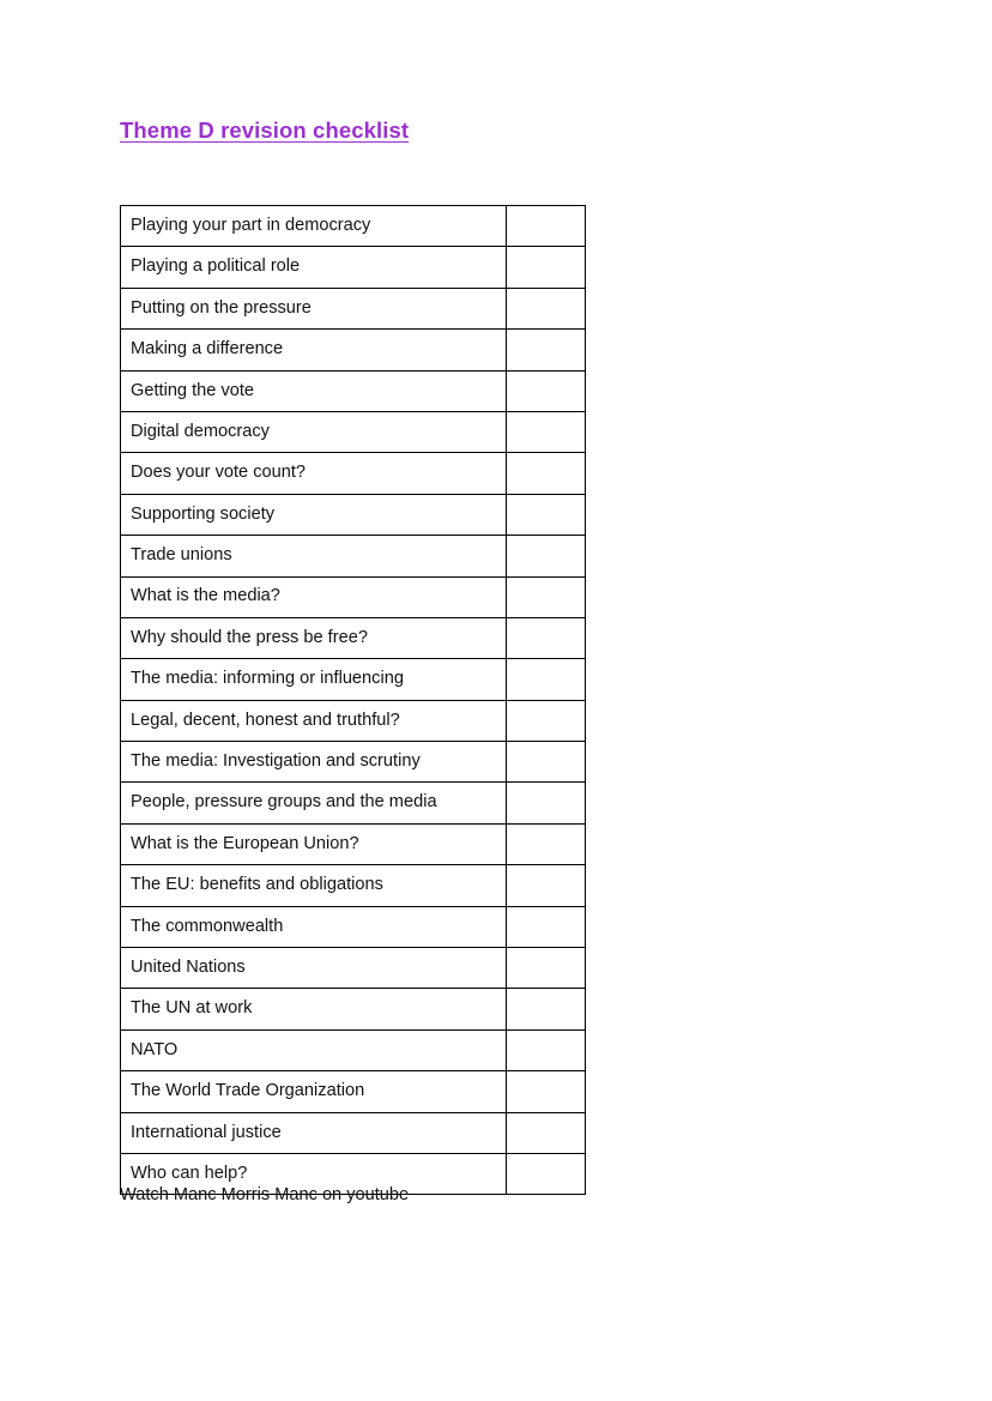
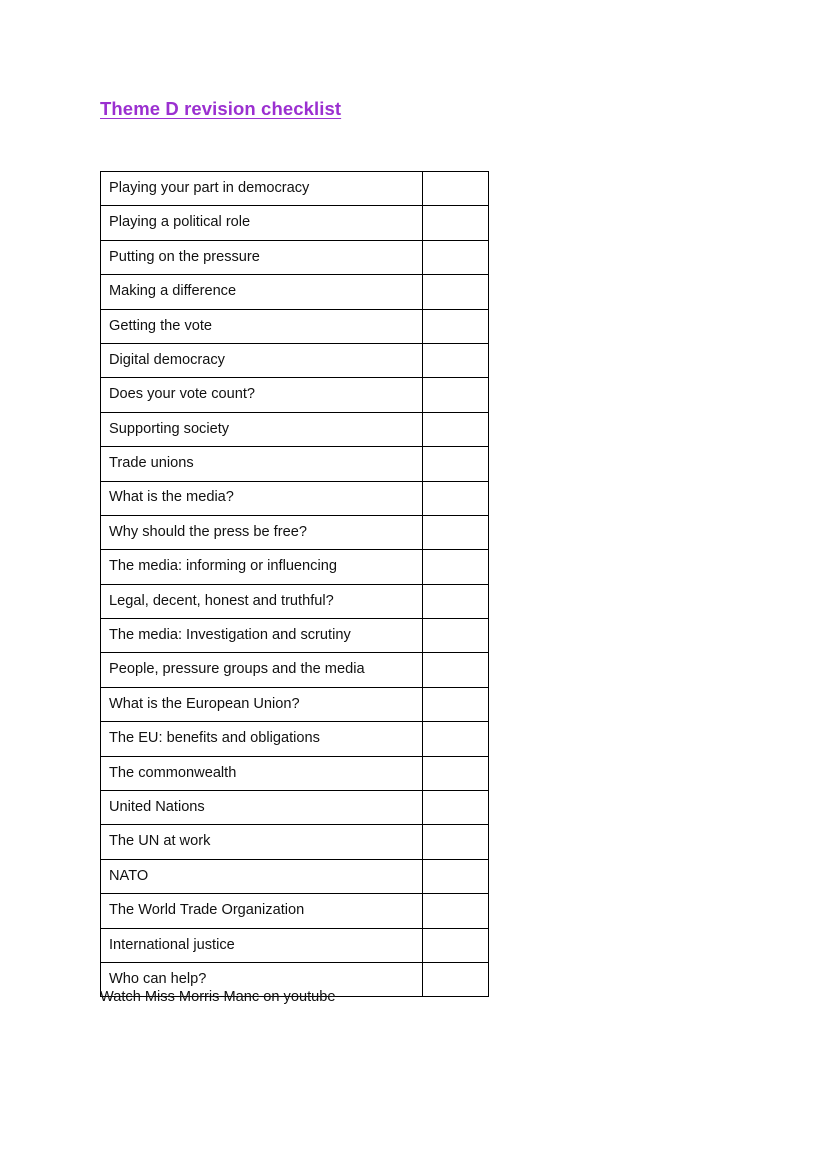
  Theme D revision checklist
  Playing your part in democracy
  Playing a political role
  Putting on the pressure
  Making a difference
  Getting the vote
  Digital democracy
  Does your vote count?
  Supporting society
  Trade unions
  What is the media?
  Why should the press be free?
  The media: informing or influencing
  Legal, decent, honest and truthful?
  The media: Investigation and scrutiny
  People, pressure groups and the media
  What is the European Union?
  The EU: benefits and obligations
  The commonwealth
  United Nations
  The UN at work
  NATO
  The World Trade Organization
  International justice
  Who can help?
- Watch Manc Morris Manc on youtube
+ Watch Miss Morris Manc on youtube
